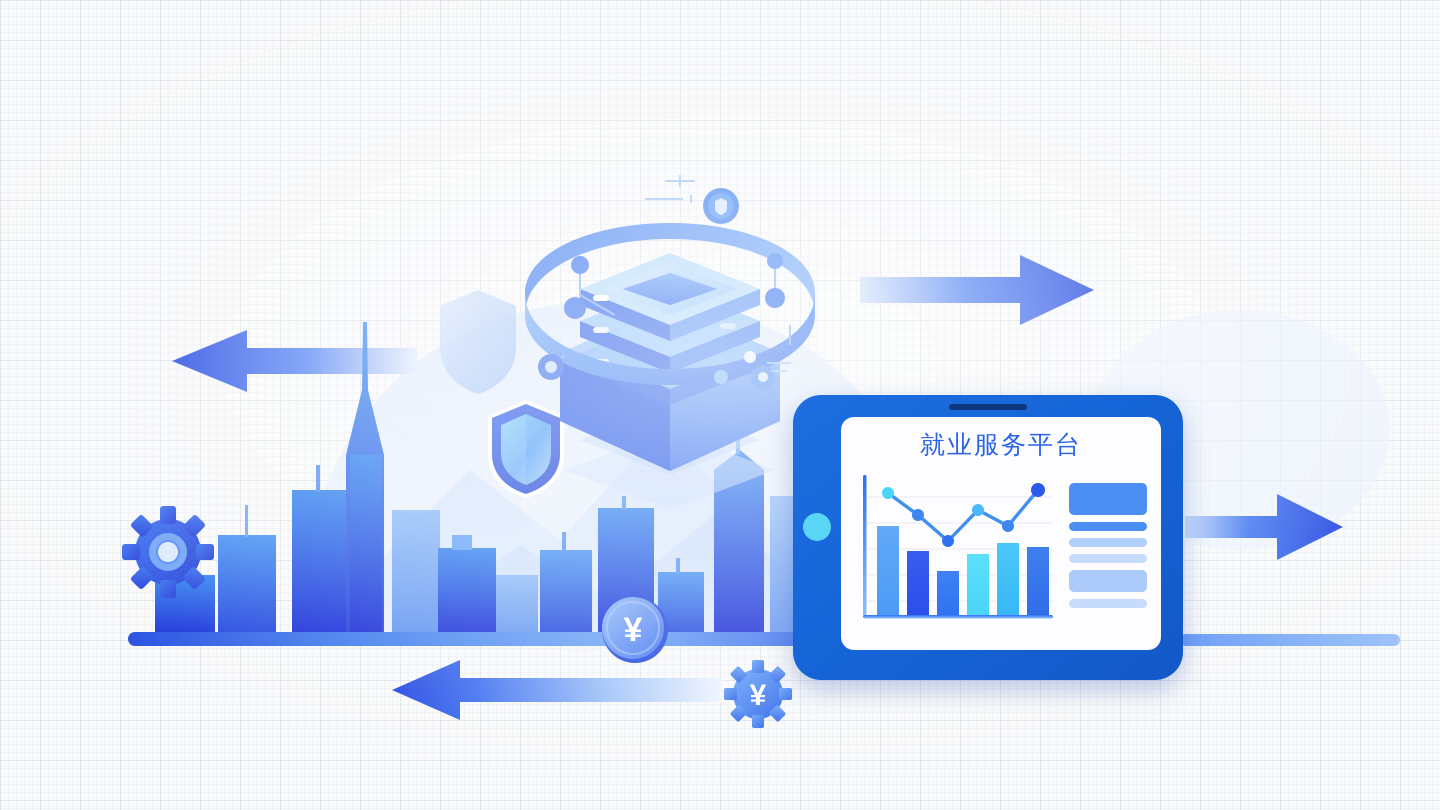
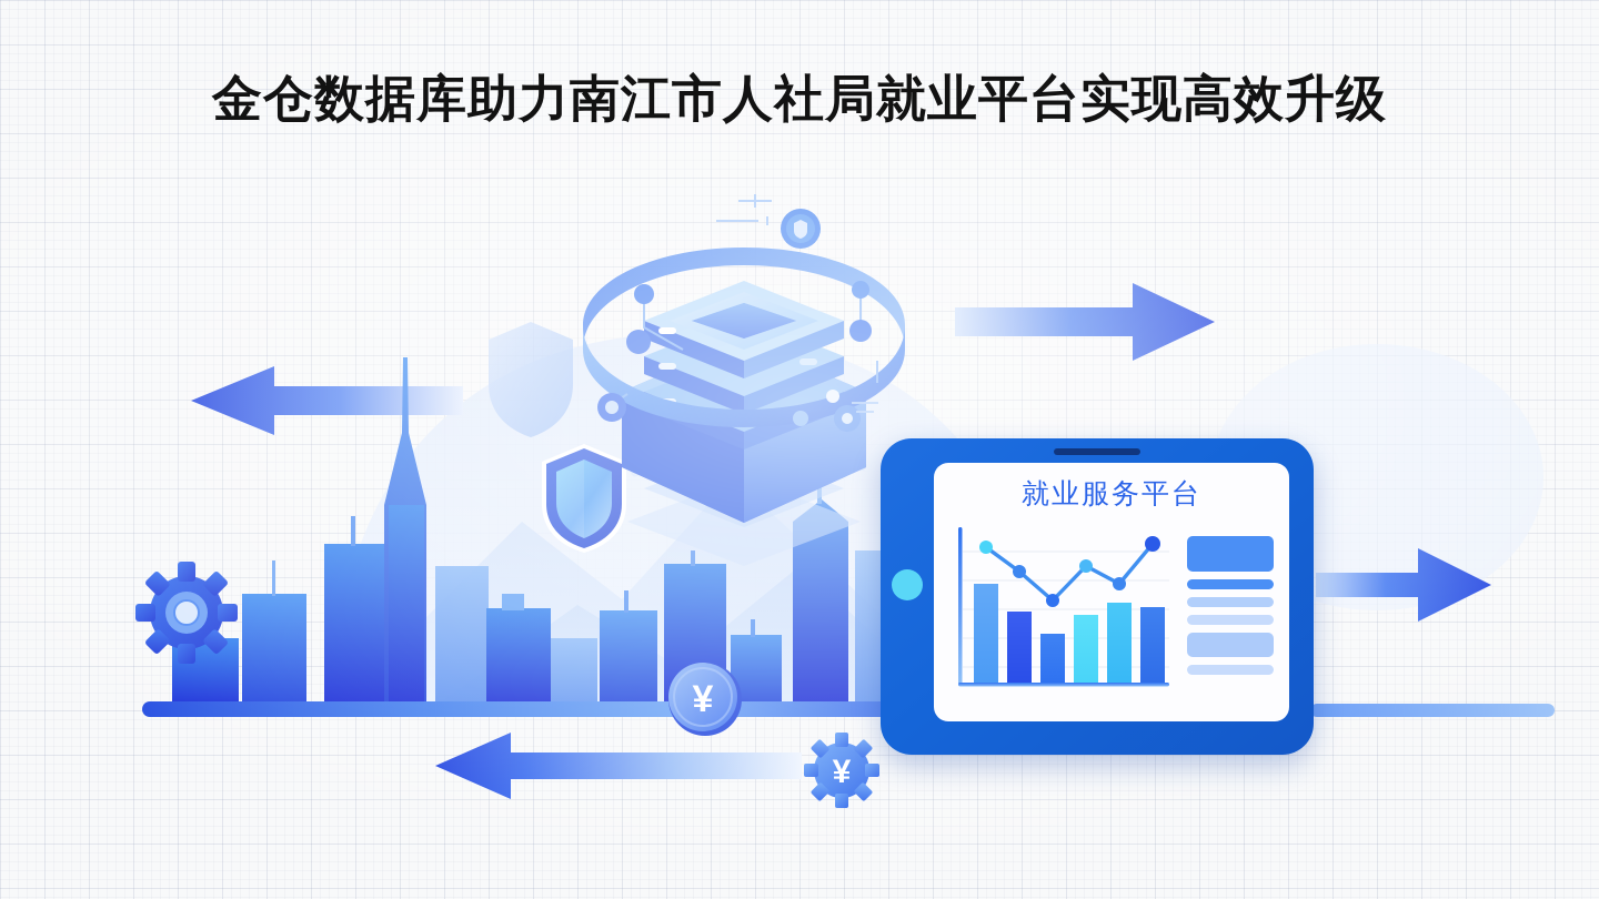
  就业服务平台
+ 金仓数据库助力南江市人社局就业平台实现高效升级
